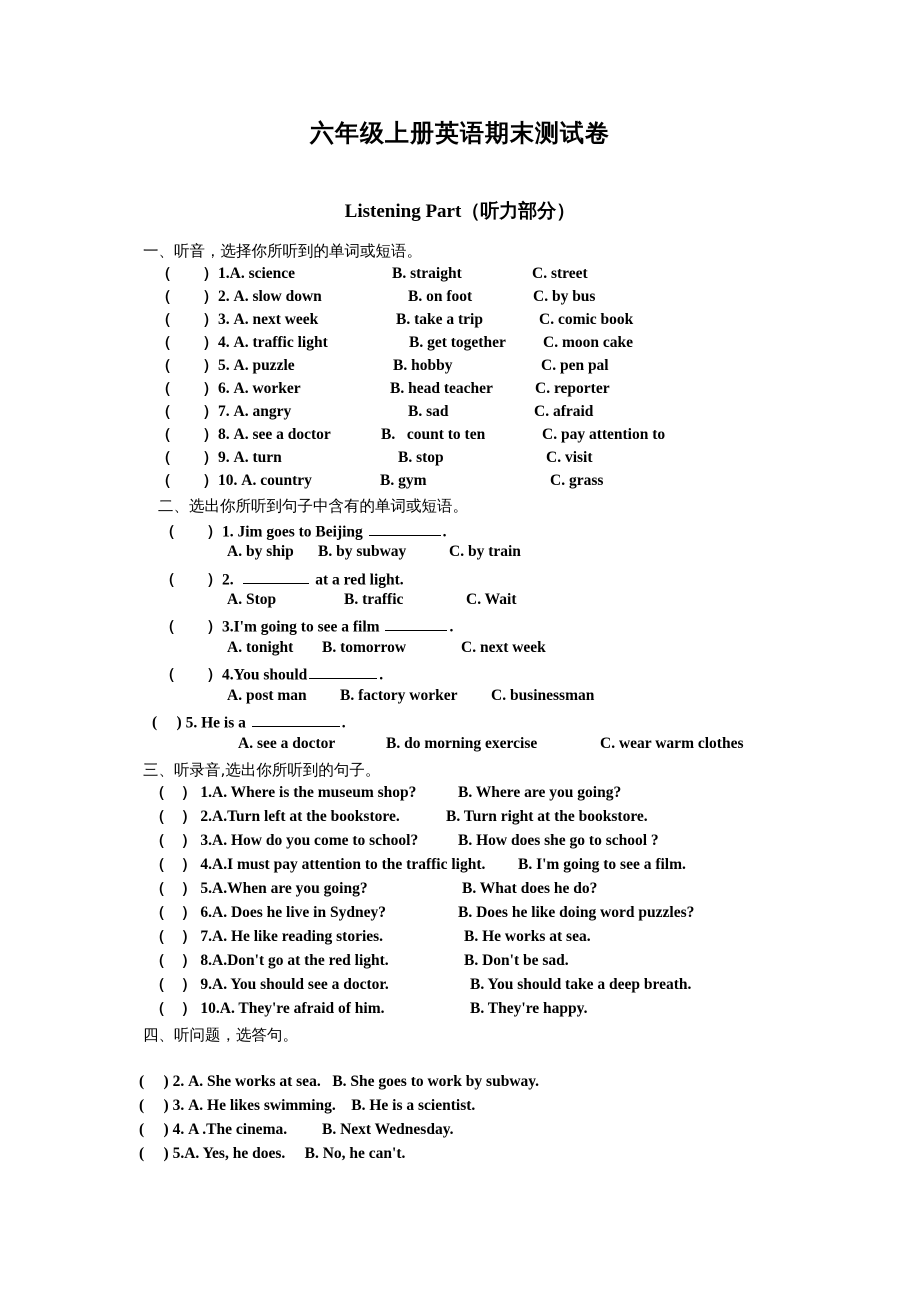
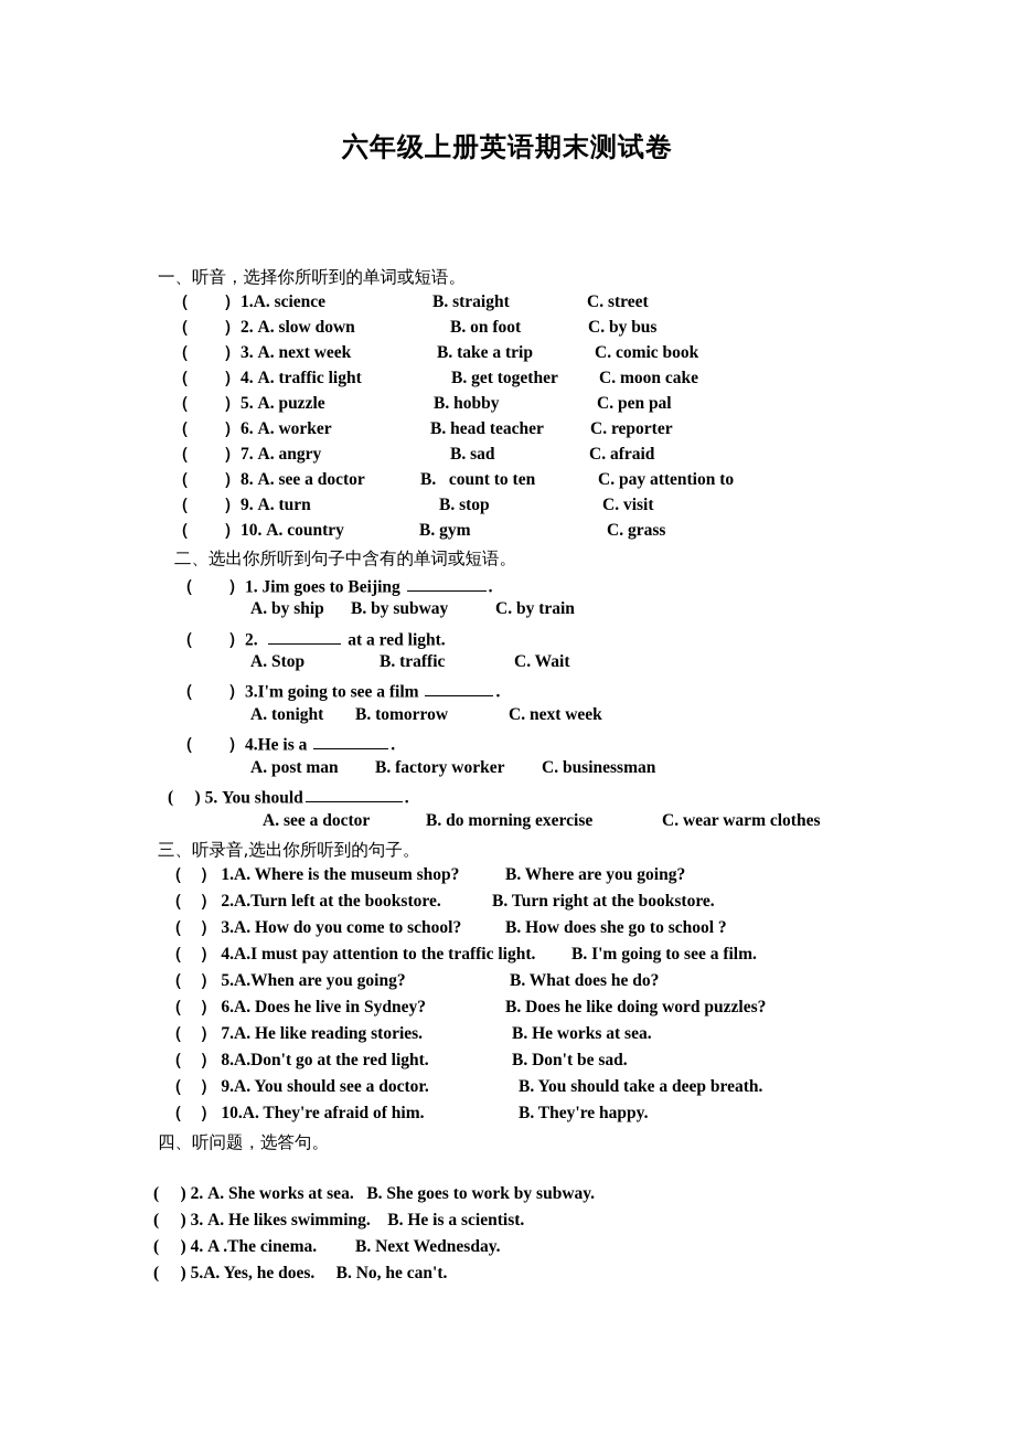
  六年级上册英语期末测试卷
- Listening Part（听力部分）
  一、听音，选择你所听到的单词或短语。
  （ ）1. A. science
  B. straight
  C. street
  （ ）2. A. slow down
  B. on foot
  C. by bus
  （ ）3. A. next week
  B. take a trip
  C. comic book
  （ ）4. A. traffic light
  B. get together
  C. moon cake
  （ ）5. A. puzzle
  B. hobby
  C. pen pal
  （ ）6. A. worker
  B. head teacher
  C. reporter
  （ ）7. A. angry
  B. sad
  C. afraid
  （ ）8. A. see a doctor
  B. count to ten
  C. pay attention to
  （ ）9. A. turn
  B. stop
  C. visit
  （ ）10. A. country
  B. gym
  C. grass
  二、选出你所听到句子中含有的单词或短语。
  （ ）1. Jim goes to Beijing .
  A. by ship
  B. by subway
  C. by train
  （ ）2. at a red light.
  A. Stop
  B. traffic
  C. Wait
  （ ）3.I'm going to see a film .
  A. tonight
  B. tomorrow
  C. next week
- （ ）4.You should .
+ （ ）4.He is a .
  A. post man
  B. factory worker
  C. businessman
- ( ) 5. He is a .
+ ( ) 5. You should .
  A. see a doctor
  B. do morning exercise
  C. wear warm clothes
  三、听录音,选出你所听到的句子。
  （ ） 1.A. Where is the museum shop?
  B. Where are you going?
  （ ） 2.A.Turn left at the bookstore.
  B. Turn right at the bookstore.
  （ ） 3.A. How do you come to school?
  B. How does she go to school ?
  （ ） 4.A.I must pay attention to the traffic light.
  B. I'm going to see a film.
  （ ） 5.A.When are you going?
  B. What does he do?
  （ ） 6.A. Does he live in Sydney?
  B. Does he like doing word puzzles?
  （ ） 7.A. He like reading stories.
  B. He works at sea.
  （ ） 8.A.Don't go at the red light.
  B. Don't be sad.
  （ ） 9.A. You should see a doctor.
  B. You should take a deep breath.
  （ ） 10.A. They're afraid of him.
  B. They're happy.
  四、听问题，选答句。
  ( ) 2. A. She works at sea. B. She goes to work by subway.
  ( ) 3. A. He likes swimming. B. He is a scientist.
  ( ) 4. A .The cinema. B. Next Wednesday.
  ( ) 5.A. Yes, he does. B. No, he can't.
